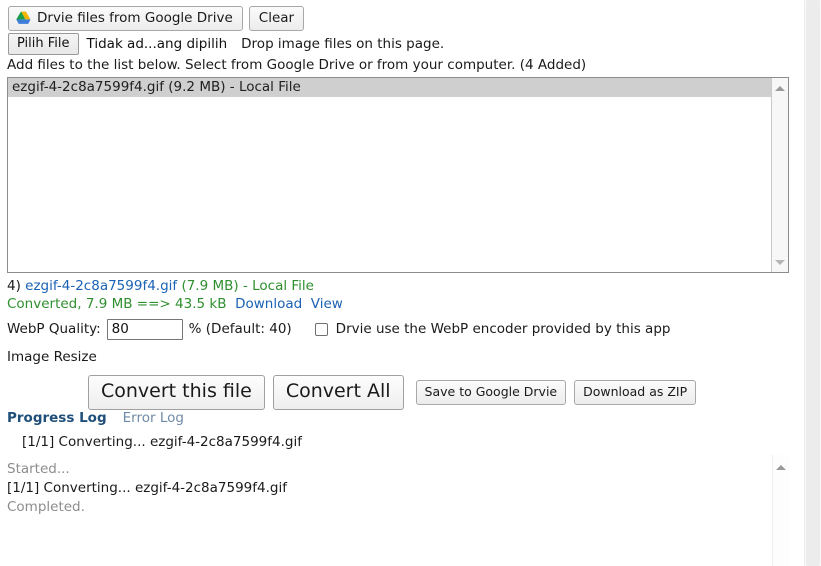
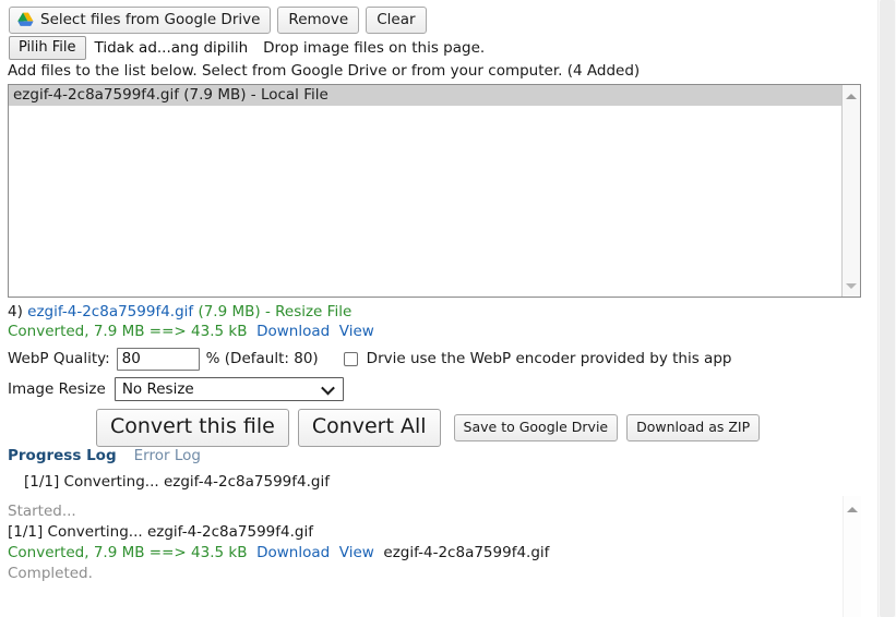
- Drvie files from Google Drive
+ Select files from Google Drive
+ Remove
  Clear
  Pilih File
  Tidak ad...ang dipilih
  Drop image files on this page.
  Add files to the list below. Select from Google Drive or from your computer. (4 Added)
- ezgif-4-2c8a7599f4.gif (9.2 MB) - Local File
+ ezgif-4-2c8a7599f4.gif (7.9 MB) - Local File
- 4) ezgif-4-2c8a7599f4.gif (7.9 MB) - Local File
+ 4) ezgif-4-2c8a7599f4.gif (7.9 MB) - Resize File
  Converted, 7.9 MB ==> 43.5 kB Download View
  WebP Quality:
  80
- % (Default: 40)
+ % (Default: 80)
  Drvie use the WebP encoder provided by this app
  Image Resize
+ No Resize
  Convert this file
  Convert All
  Save to Google Drvie
  Download as ZIP
  Progress Log
  Error Log
  [1/1] Converting... ezgif-4-2c8a7599f4.gif
  Started...
  [1/1] Converting... ezgif-4-2c8a7599f4.gif
+ Converted, 7.9 MB ==> 43.5 kB Download View ezgif-4-2c8a7599f4.gif
  Completed.
